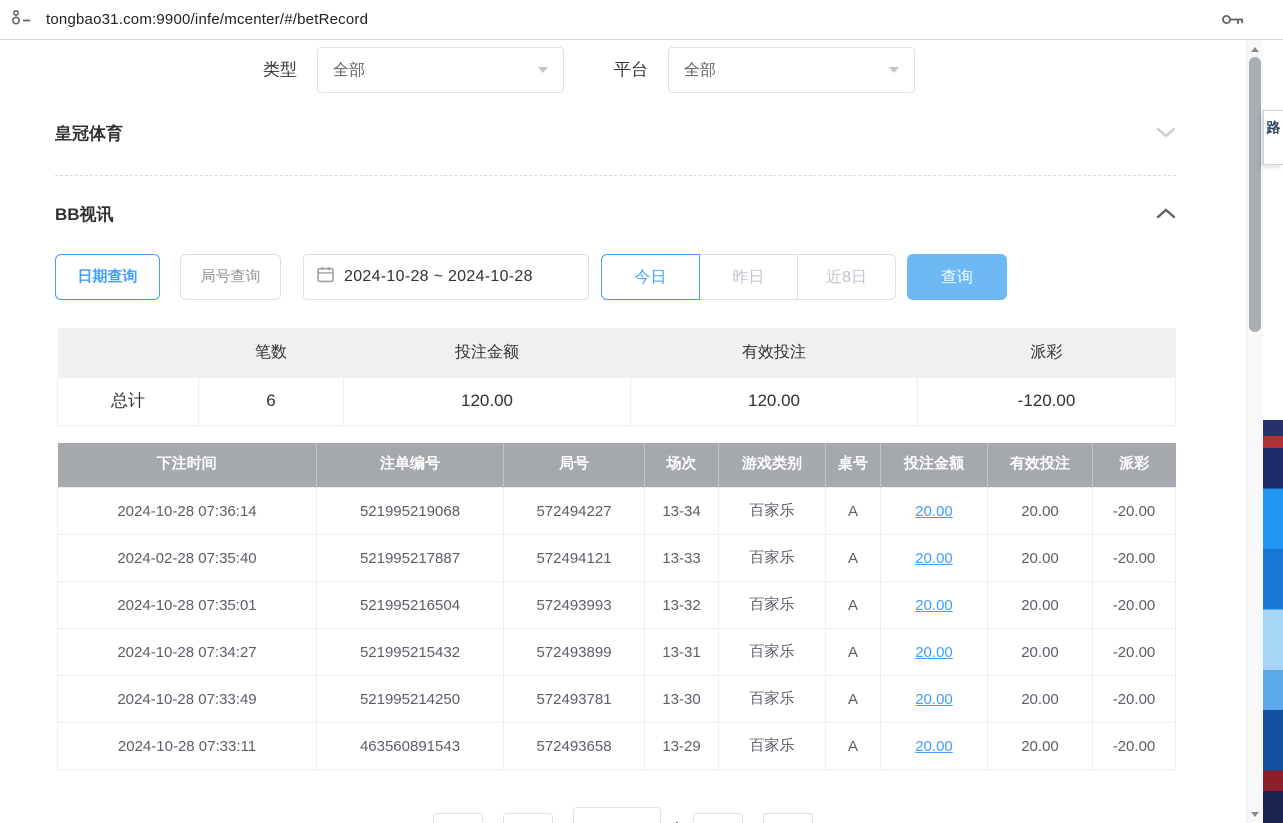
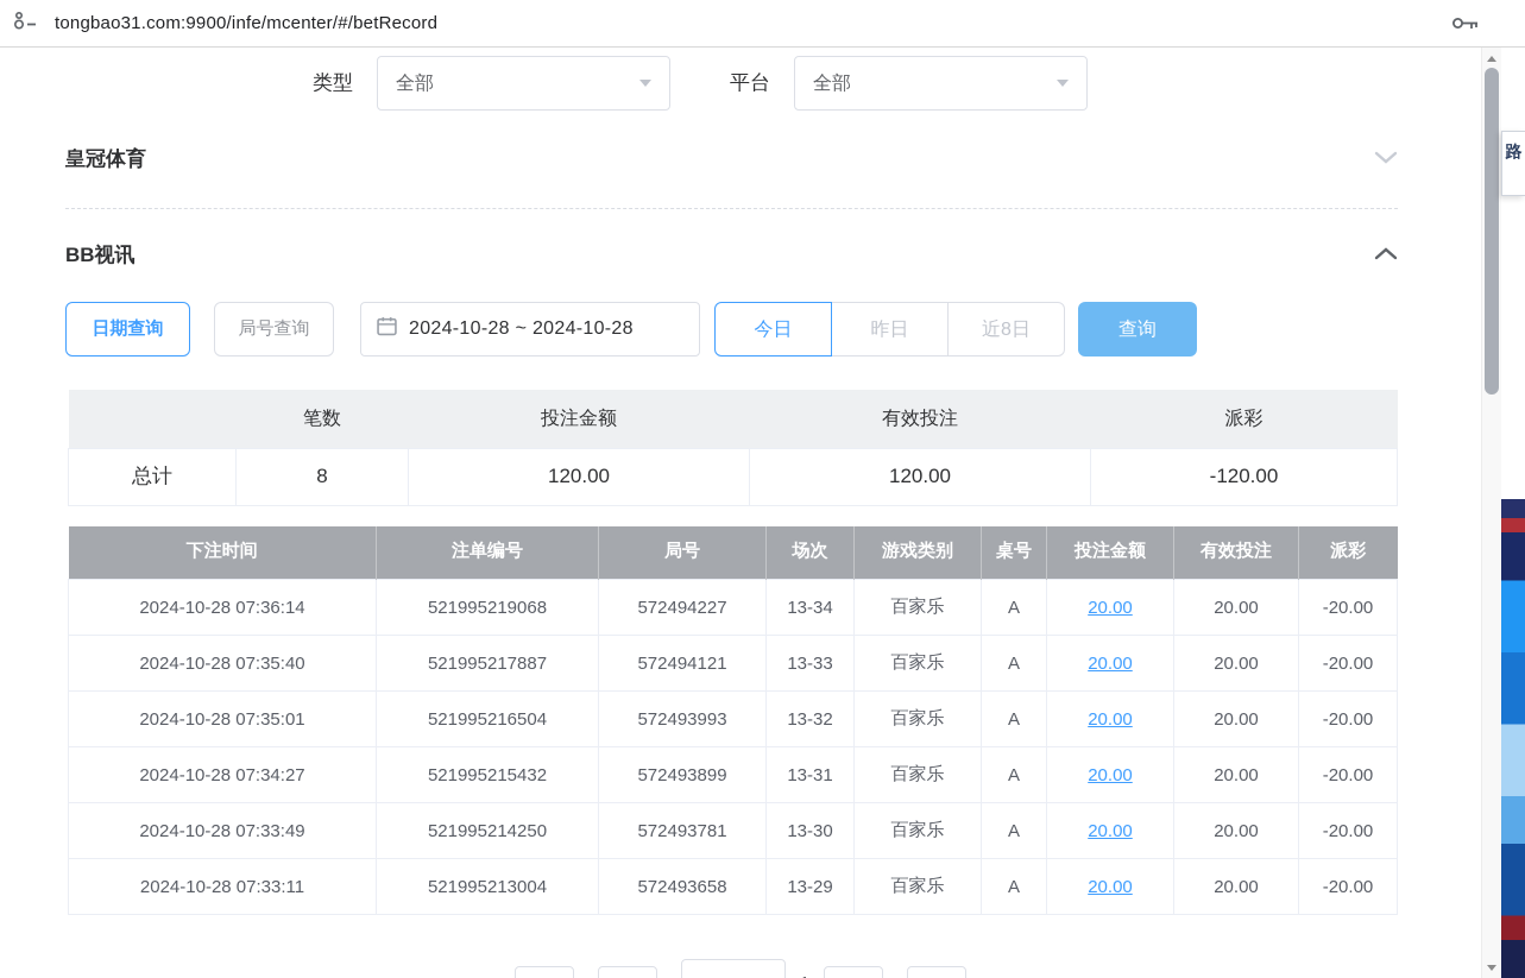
  tongbao31.com:9900/infe/mcenter/#/betRecord
  类型
  全部
  平台
  全部
  皇冠体育
  BB视讯
  日期查询
  局号查询
  2024-10-28 ~ 2024-10-28
  今日
  昨日
  近8日
  查询
  	笔数	投注金额	有效投注	派彩
- 总计	6	120.00	120.00	-120.00
+ 总计	8	120.00	120.00	-120.00
  下注时间	注单编号	局号	场次	游戏类别	桌号	投注金额	有效投注	派彩
  2024-10-28 07:36:14	521995219068	572494227	13-34	百家乐	A	20.00	20.00	-20.00
- 2024-02-28 07:35:40	521995217887	572494121	13-33	百家乐	A	20.00	20.00	-20.00
+ 2024-10-28 07:35:40	521995217887	572494121	13-33	百家乐	A	20.00	20.00	-20.00
  2024-10-28 07:35:01	521995216504	572493993	13-32	百家乐	A	20.00	20.00	-20.00
  2024-10-28 07:34:27	521995215432	572493899	13-31	百家乐	A	20.00	20.00	-20.00
  2024-10-28 07:33:49	521995214250	572493781	13-30	百家乐	A	20.00	20.00	-20.00
- 2024-10-28 07:33:11	463560891543	572493658	13-29	百家乐	A	20.00	20.00	-20.00
+ 2024-10-28 07:33:11	521995213004	572493658	13-29	百家乐	A	20.00	20.00	-20.00
  路
